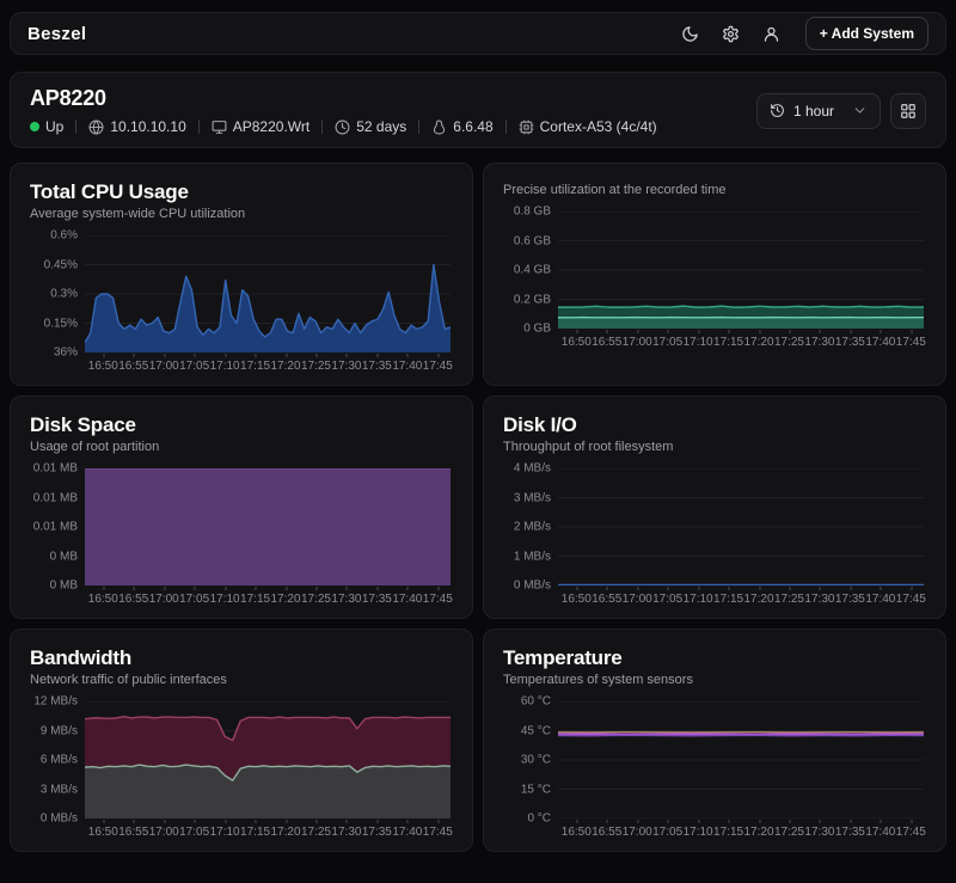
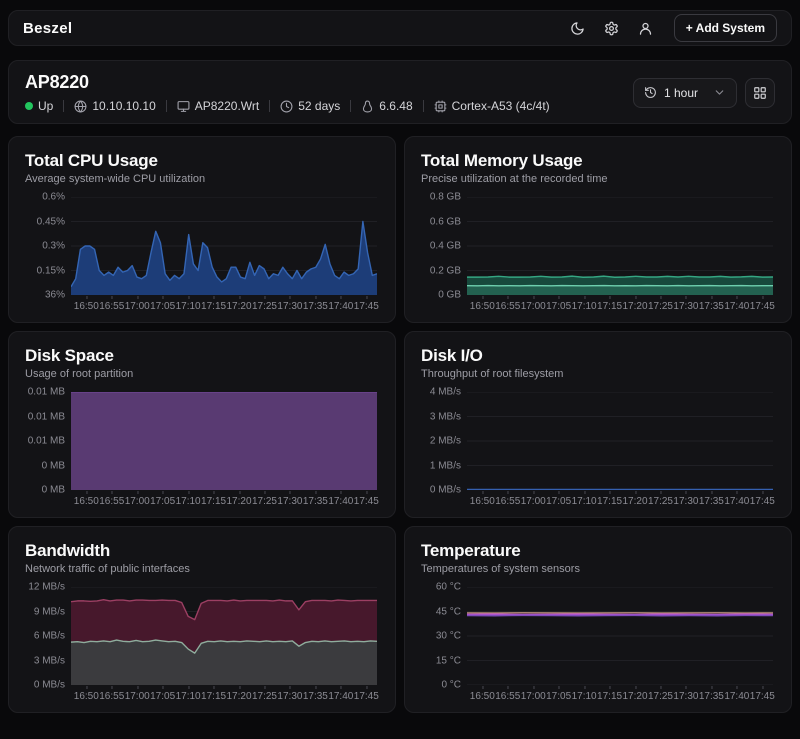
  Beszel
  + Add System
  AP8220
  Up
  10.10.10.10
  AP8220.Wrt
  52 days
  6.6.48
  Cortex-A53 (4c/4t)
  1 hour
  Total CPU Usage
  Average system-wide CPU utilization
  0.6%
  0.45%
  0.3%
  0.15%
  36%
  16:50
  16:55
  17:00
  17:05
  17:10
  17:15
  17:20
  17:25
  17:30
  17:35
  17:40
  17:45
+ Total Memory Usage
  Precise utilization at the recorded time
  0.8 GB
  0.6 GB
  0.4 GB
  0.2 GB
  0 GB
  16:50
  16:55
  17:00
  17:05
  17:10
  17:15
  17:20
  17:25
  17:30
  17:35
  17:40
  17:45
  Disk Space
  Usage of root partition
  0.01 MB
  0.01 MB
  0.01 MB
  0 MB
  0 MB
  16:50
  16:55
  17:00
  17:05
  17:10
  17:15
  17:20
  17:25
  17:30
  17:35
  17:40
  17:45
  Disk I/O
  Throughput of root filesystem
  4 MB/s
  3 MB/s
  2 MB/s
  1 MB/s
  0 MB/s
  16:50
  16:55
  17:00
  17:05
  17:10
  17:15
  17:20
  17:25
  17:30
  17:35
  17:40
  17:45
  Bandwidth
  Network traffic of public interfaces
  12 MB/s
  9 MB/s
  6 MB/s
  3 MB/s
  0 MB/s
  16:50
  16:55
  17:00
  17:05
  17:10
  17:15
  17:20
  17:25
  17:30
  17:35
  17:40
  17:45
  Temperature
  Temperatures of system sensors
  60 °C
  45 °C
  30 °C
  15 °C
  0 °C
  16:50
  16:55
  17:00
  17:05
  17:10
  17:15
  17:20
  17:25
  17:30
  17:35
  17:40
  17:45
